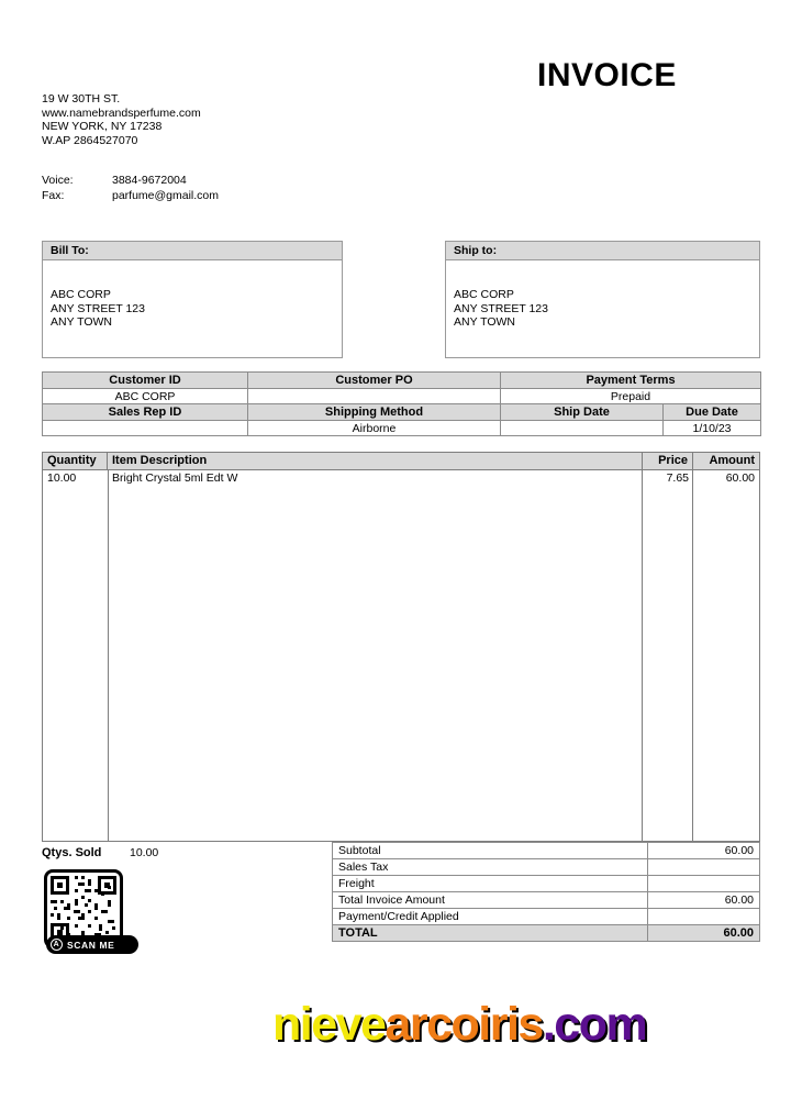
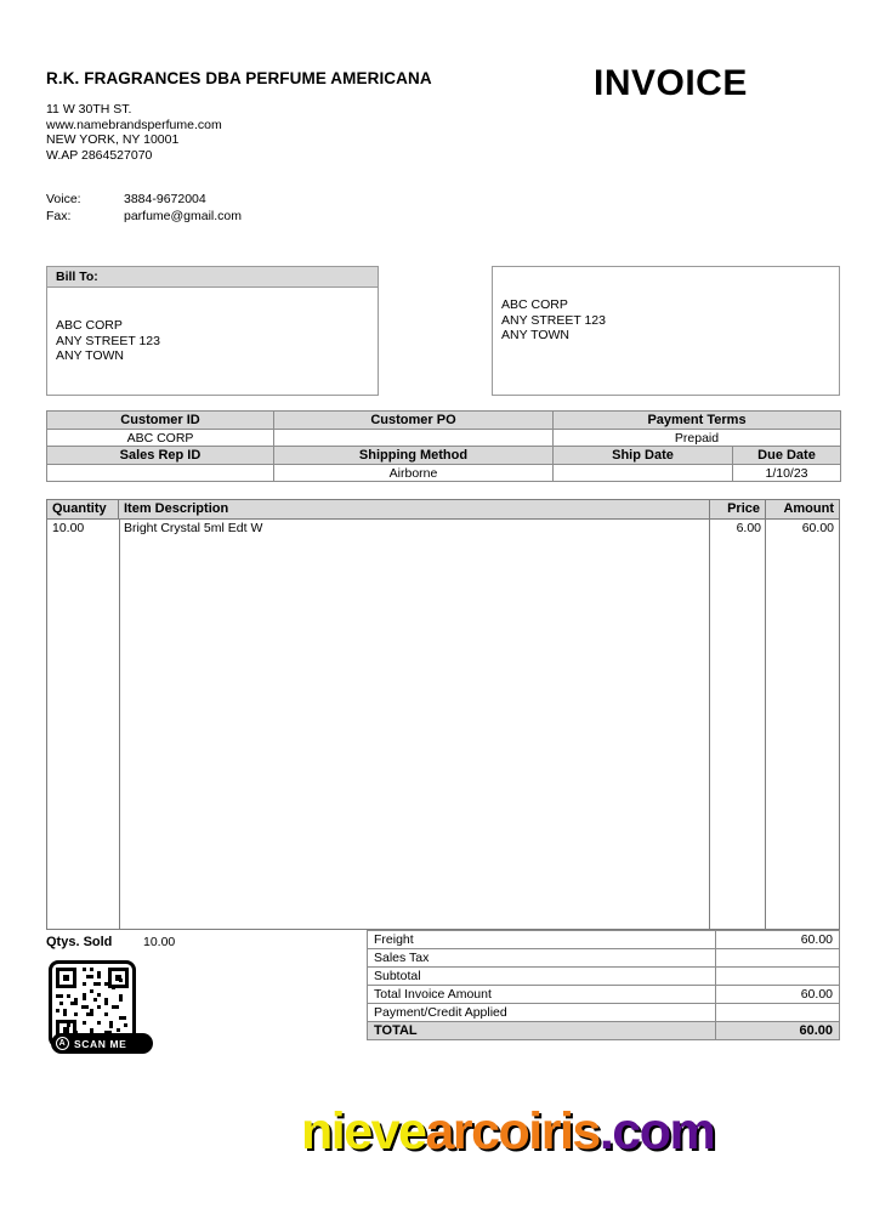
+ R.K. FRAGRANCES DBA PERFUME AMERICANA
- 19 W 30TH ST.
+ 11 W 30TH ST.
  www.namebrandsperfume.com
- NEW YORK, NY 17238
+ NEW YORK, NY 10001
  W.AP 2864527070
  Voice:
  3884-9672004
  Fax:
  parfume@gmail.com
  INVOICE
  Bill To:
  ABC CORP
  ANY STREET 123
  ANY TOWN
- Ship to:
  ABC CORP
  ANY STREET 123
  ANY TOWN
  Customer ID	Customer PO	Payment Terms
  ABC CORP		Prepaid
  Sales Rep ID	Shipping Method	Ship Date	Due Date
  	Airborne		1/10/23
  Quantity
  Item Description
  Price
  Amount
  10.00
  Bright Crystal 5ml Edt W
- 7.65
+ 6.00
  60.00
  Qtys. Sold
  10.00
  SCAN ME
- Subtotal	60.00
+ Freight	60.00
  Sales Tax
- Freight
+ Subtotal
  Total Invoice Amount	60.00
  Payment/Credit Applied
  TOTAL	60.00
  nievearcoiris.com
